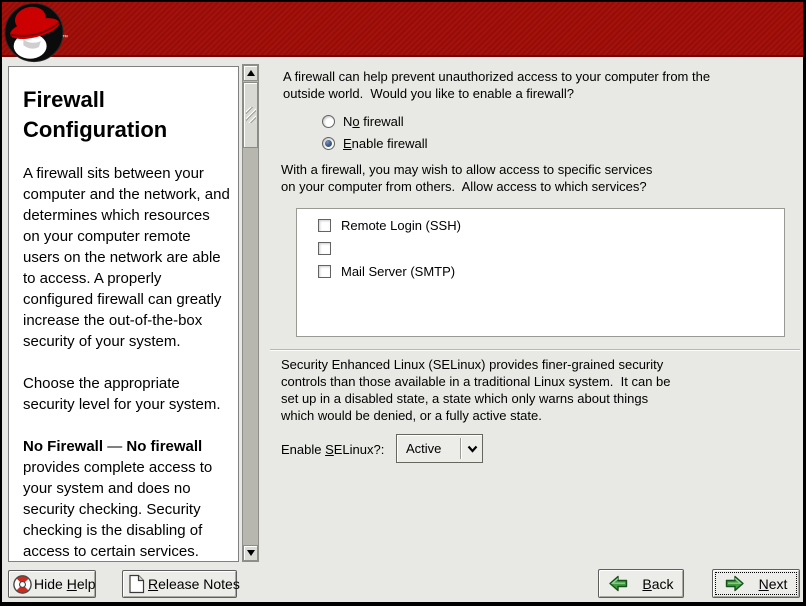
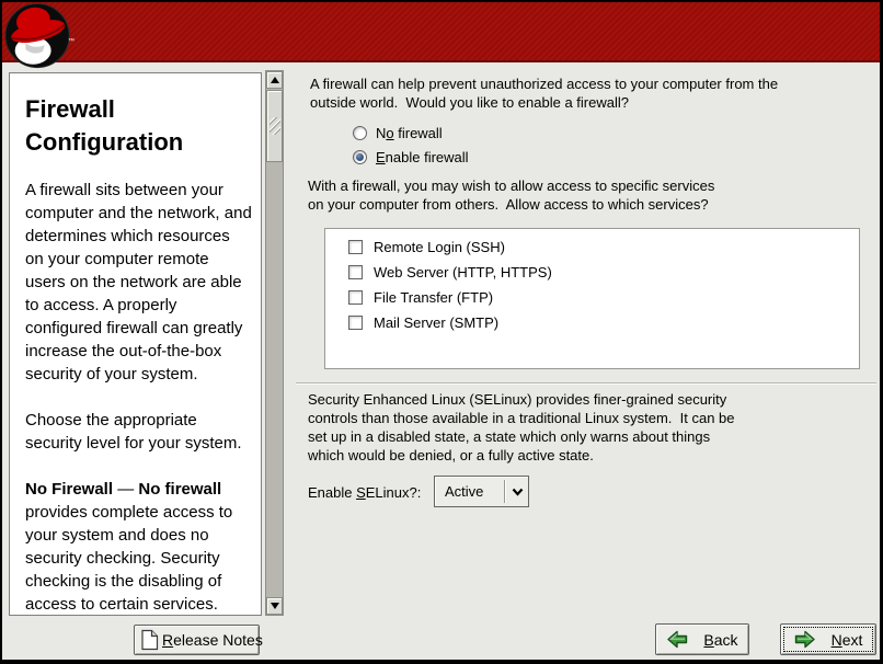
  Firewall Configuration
  A firewall sits between your computer and the network, and determines which resources on your computer remote users on the network are able to access. A properly configured firewall can greatly increase the out-of-the-box security of your system.
  Choose the appropriate security level for your system.
  No Firewall — No firewall provides complete access to your system and does no security checking. Security checking is the disabling of access to certain services.
  A firewall can help prevent unauthorized access to your computer from the
  outside world. Would you like to enable a firewall?
  No firewall
  Enable firewall
  With a firewall, you may wish to allow access to specific services
  on your computer from others. Allow access to which services?
  Remote Login (SSH)
+ Web Server (HTTP, HTTPS)
+ File Transfer (FTP)
  Mail Server (SMTP)
  Security Enhanced Linux (SELinux) provides finer-grained security
  controls than those available in a traditional Linux system. It can be
  set up in a disabled state, a state which only warns about things
  which would be denied, or a fully active state.
  Enable SELinux?:
  Active
- Hide Help
  Release Notes
  Back
  Next
